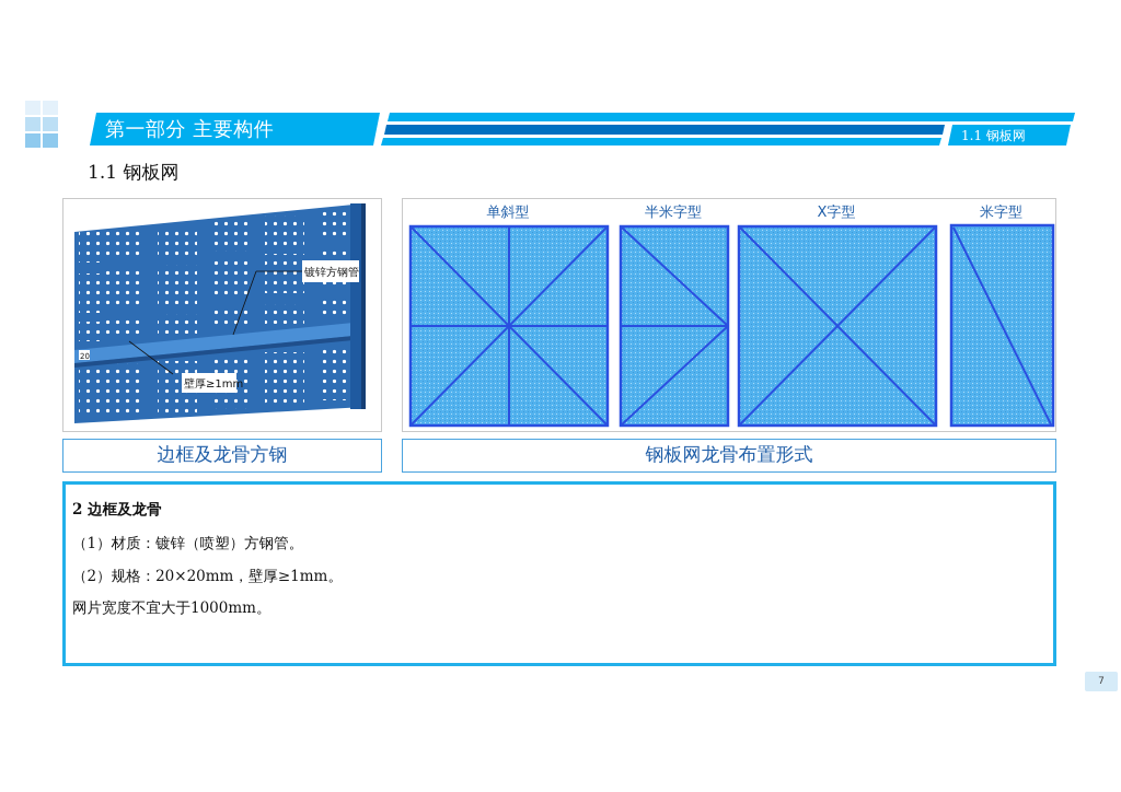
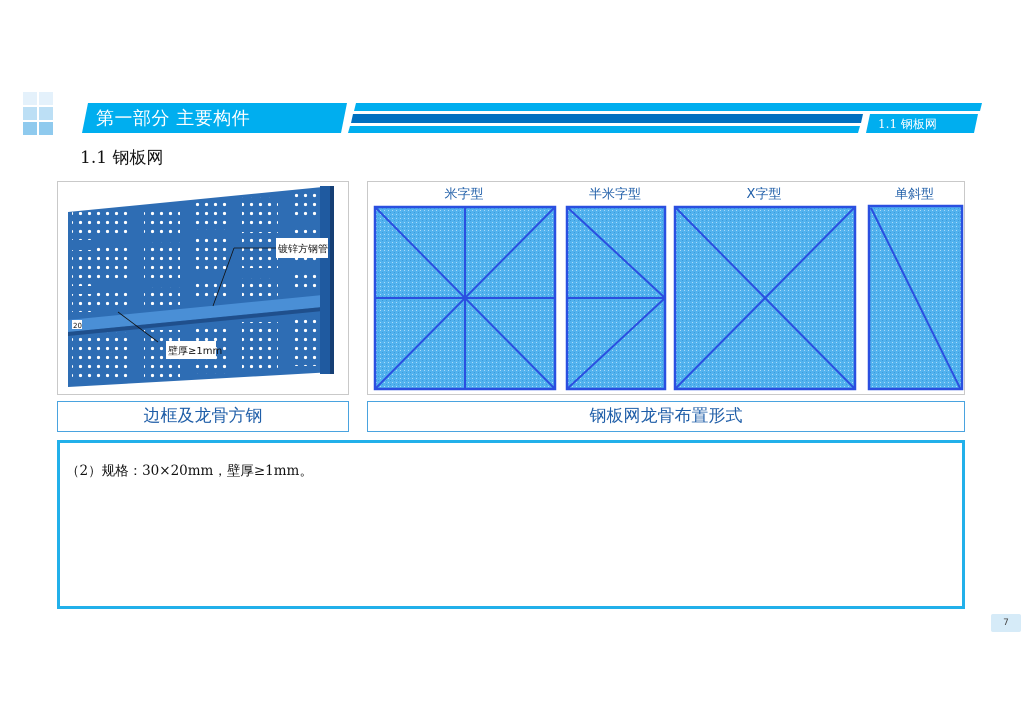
  第一部分 主要构件
  1.1 钢板网
  1.1 钢板网
  镀锌方钢管
  壁厚≥1mm
  20
- 单斜型
+ 米字型
  半米字型
  X字型
- 米字型
+ 单斜型
  边框及龙骨方钢
  钢板网龙骨布置形式
- 2 边框及龙骨
- （1）材质：镀锌（喷塑）方钢管。
- （2）规格：20×20mm，壁厚≥1mm。
+ （2）规格：30×20mm，壁厚≥1mm。
- 网片宽度不宜大于1000mm。
  7
